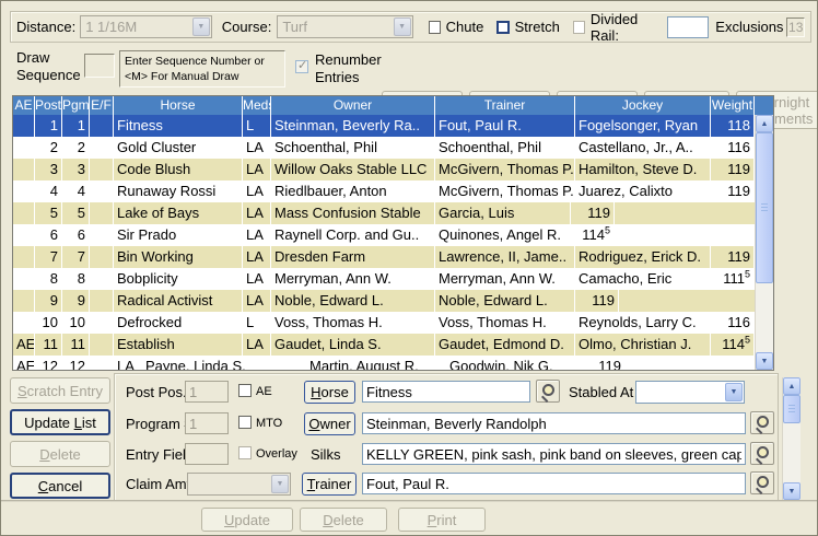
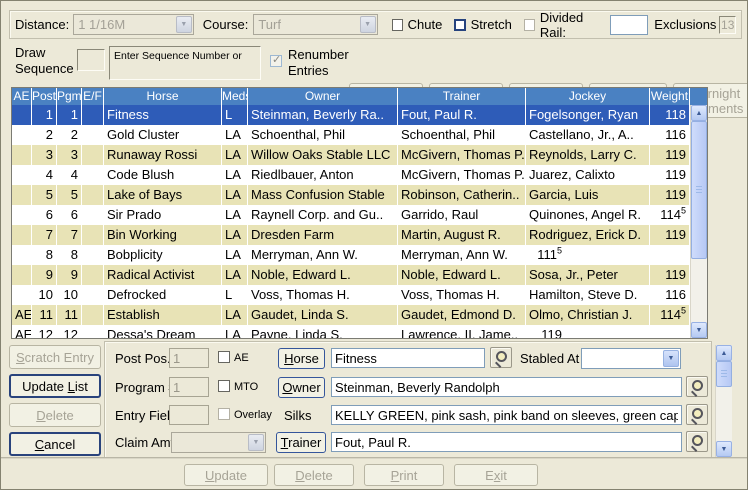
  Distance:
  1 1/16M
  Course:
  Turf
  Chute
  Stretch
  Divided Rail:
  Exclusions
  13
  Draw Sequence
  Enter Sequence Number or
- <M> For Manual Draw
  Renumber Entries
  AE
  Post
  Pgm
  E/F
  Horse
  Med
  Owner
  Trainer
  Jockey
  Weight
  1
  1
  Fitness
  L
  Steinman, Beverly Ra..
  Fout, Paul R.
  Fogelsonger, Ryan
  118
  2
  2
  Gold Cluster
  LA
  Schoenthal, Phil
  Schoenthal, Phil
  Castellano, Jr., A..
  116
  3
  3
- Code Blush
+ Runaway Rossi
  LA
  Willow Oaks Stable LLC
  McGivern, Thomas P.
- Hamilton, Steve D.
+ Reynolds, Larry C.
  119
  4
  4
- Runaway Rossi
+ Code Blush
  LA
  Riedlbauer, Anton
  McGivern, Thomas P.
  Juarez, Calixto
  119
  5
  5
  Lake of Bays
  LA
  Mass Confusion Stable
+ Robinson, Catherin..
  Garcia, Luis
  119
  6
  6
  Sir Prado
  LA
  Raynell Corp. and Gu..
+ Garrido, Raul
  Quinones, Angel R.
  1145
  7
  7
  Bin Working
  LA
  Dresden Farm
- Lawrence, II, Jame..
+ Martin, August R.
  Rodriguez, Erick D.
  119
  8
  8
  Bobplicity
  LA
  Merryman, Ann W.
  Merryman, Ann W.
- Camacho, Eric
  1115
  9
  9
  Radical Activist
  LA
  Noble, Edward L.
  Noble, Edward L.
+ Sosa, Jr., Peter
  119
  10
  10
  Defrocked
  L
  Voss, Thomas H.
  Voss, Thomas H.
- Reynolds, Larry C.
+ Hamilton, Steve D.
  116
  AE
  11
  11
  Establish
  LA
  Gaudet, Linda S.
  Gaudet, Edmond D.
  Olmo, Christian J.
  1145
  AE
  12
  12
+ Dessa's Dream
  LA
  Payne, Linda S.
- Martin, August R.
+ Lawrence, II, Jame..
- Goodwin, Nik G.
  119
  Scratch Entry
  Update List
  Delete
  Cancel
  Post Pos
  1
  AE
  Program
  1
  MTO
  Entry Fie
  Overlay
  Claim Am
  Horse
  Fitness
  Stabled At
  Owner
  Steinman, Beverly Randolph
  Silks
  KELLY GREEN, pink sash, pink band on sleeves, green cap
  Trainer
  Fout, Paul R.
  Update
  Delete
  Print
+ Exit
